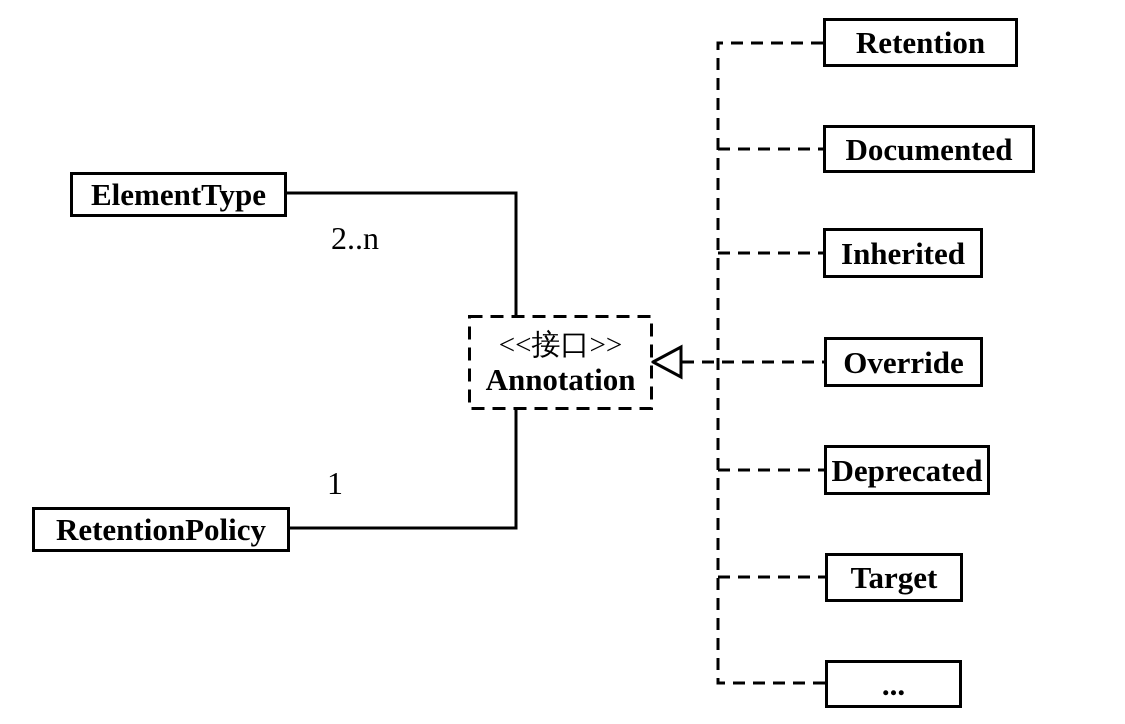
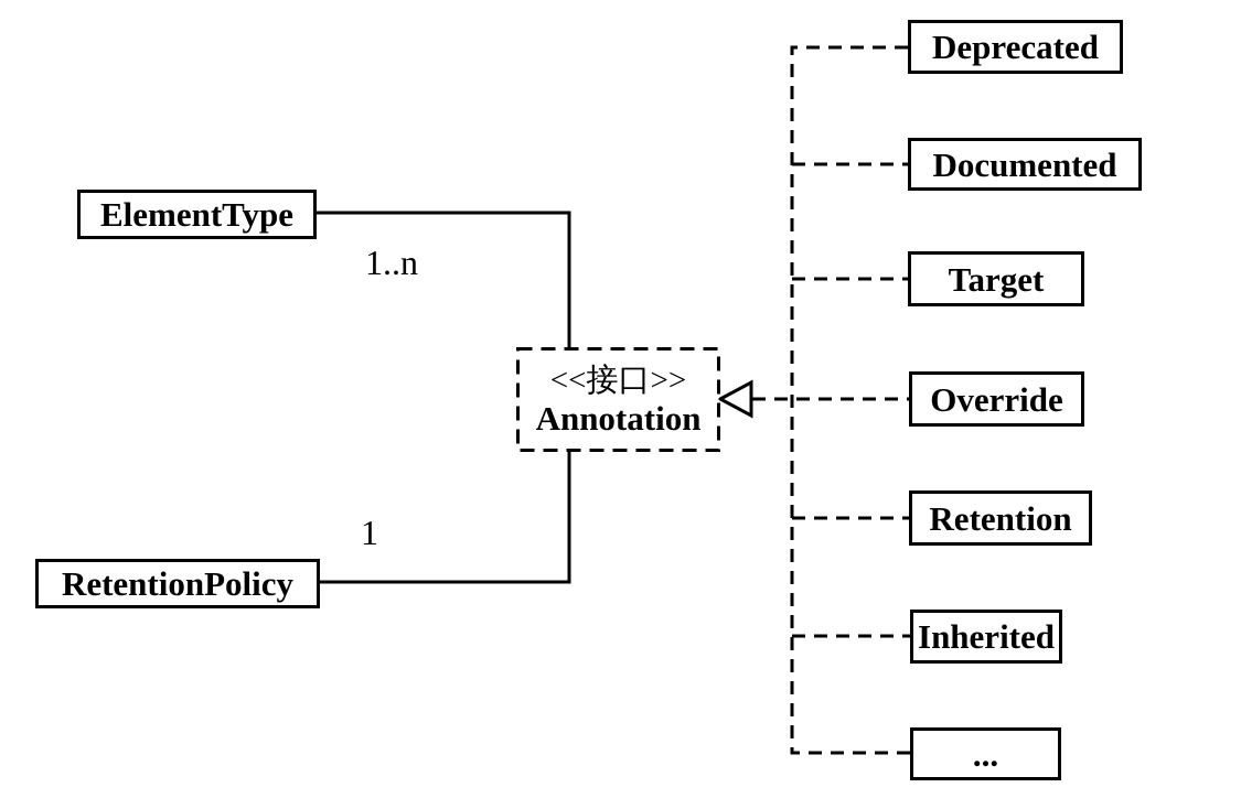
  <<接口>>
  Annotation
  ElementType
  RetentionPolicy
- 2..n
+ 1..n
  1
- Retention
+ Deprecated
  Documented
- Inherited
+ Target
  Override
- Deprecated
+ Retention
- Target
+ Inherited
  ...
